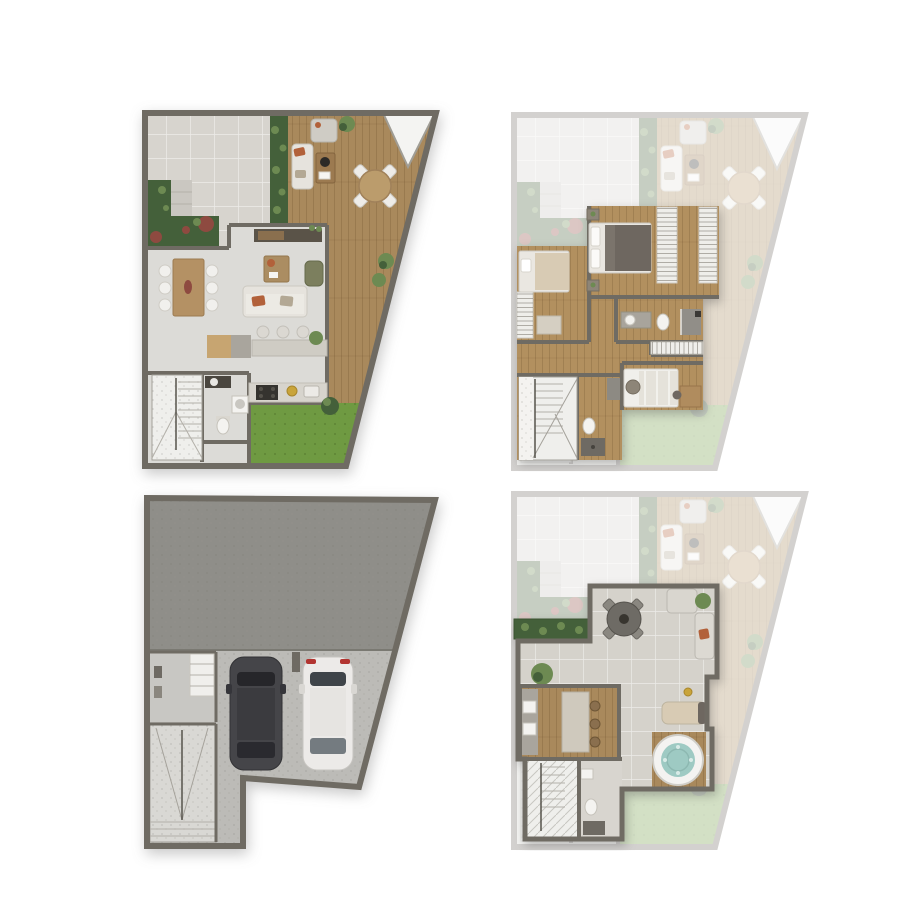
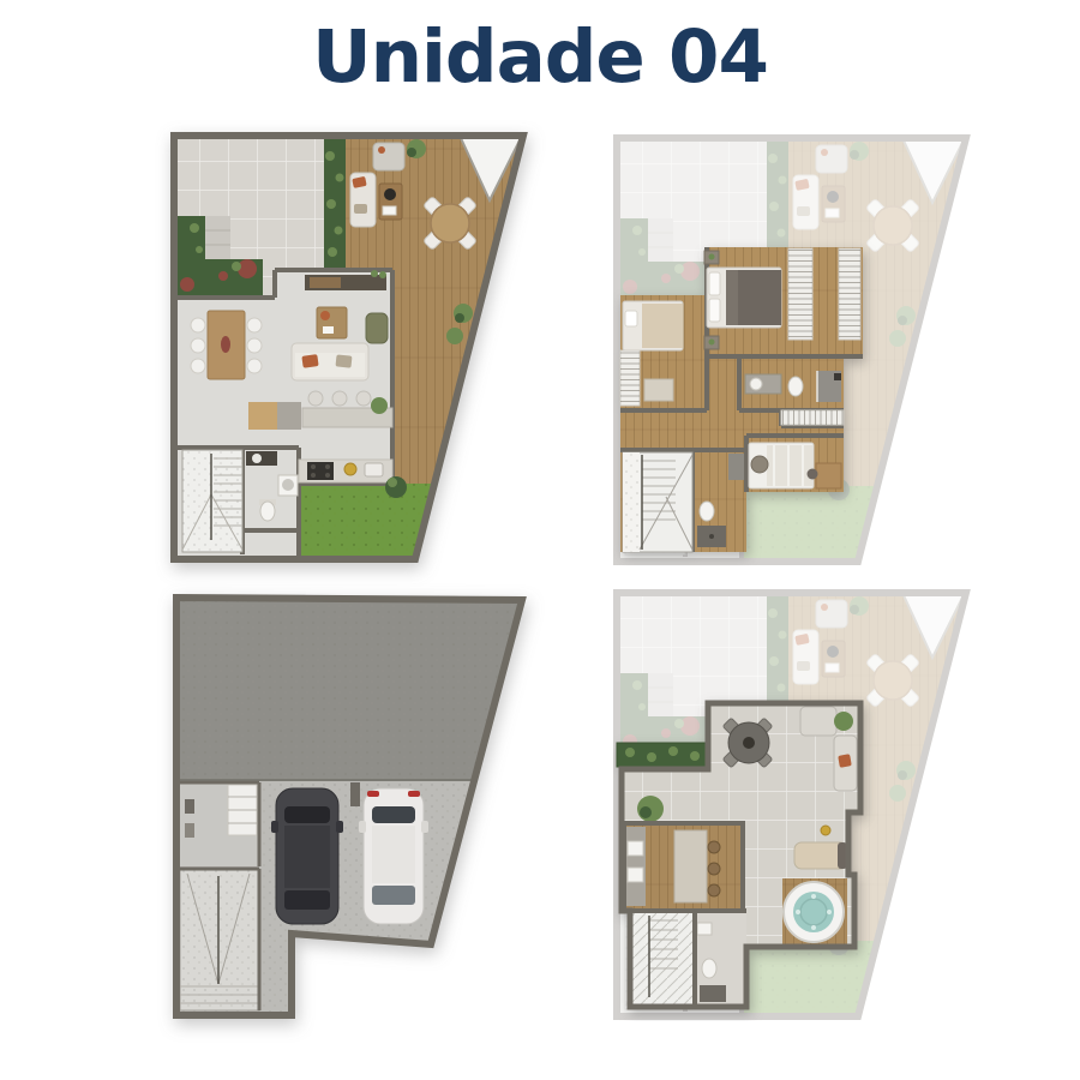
+ Unidade 04
